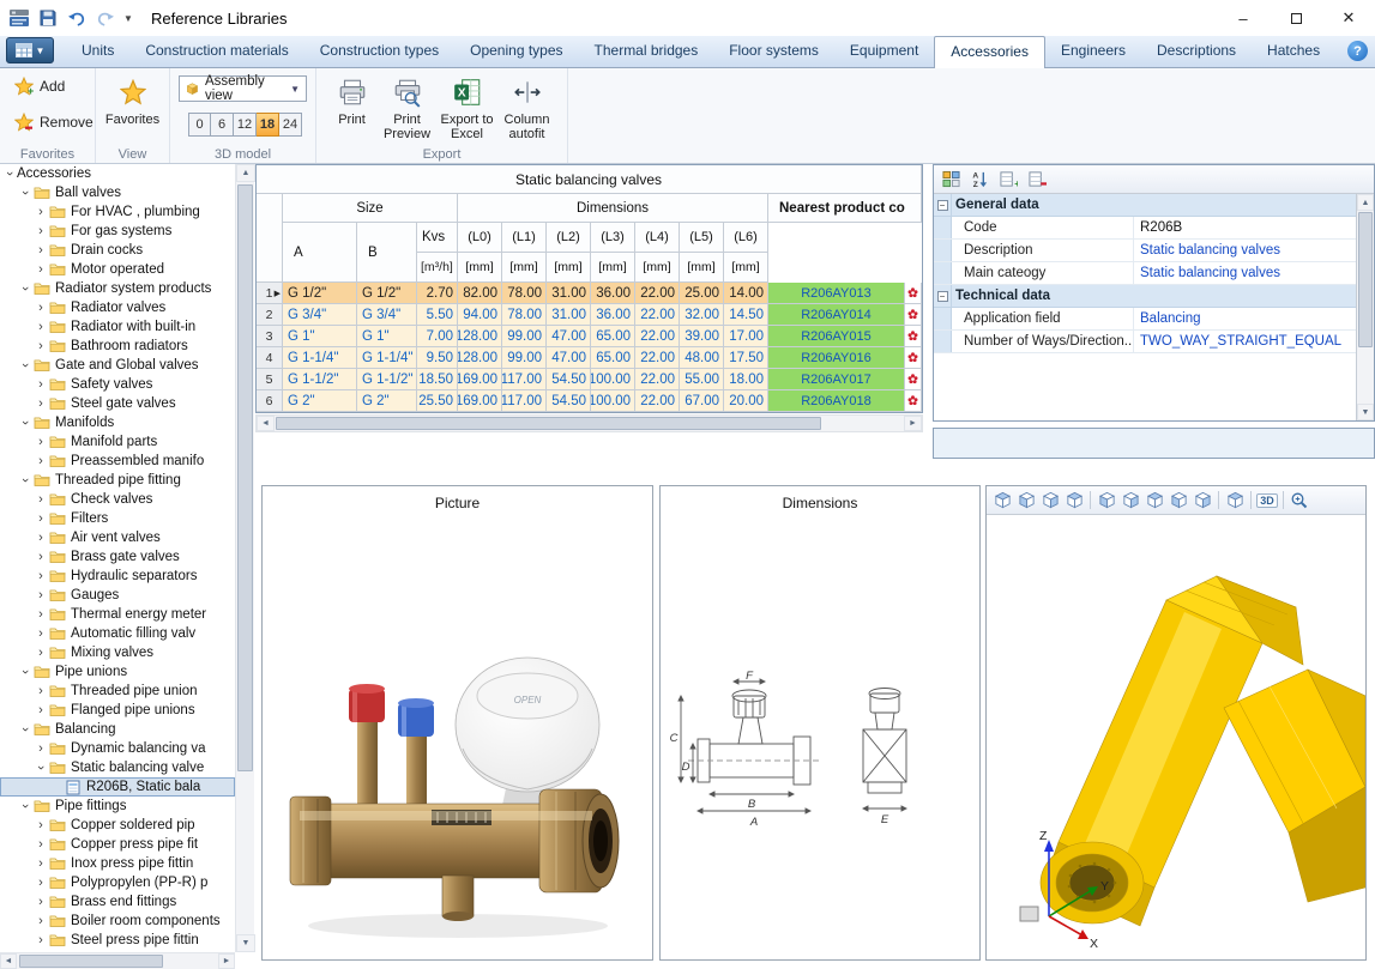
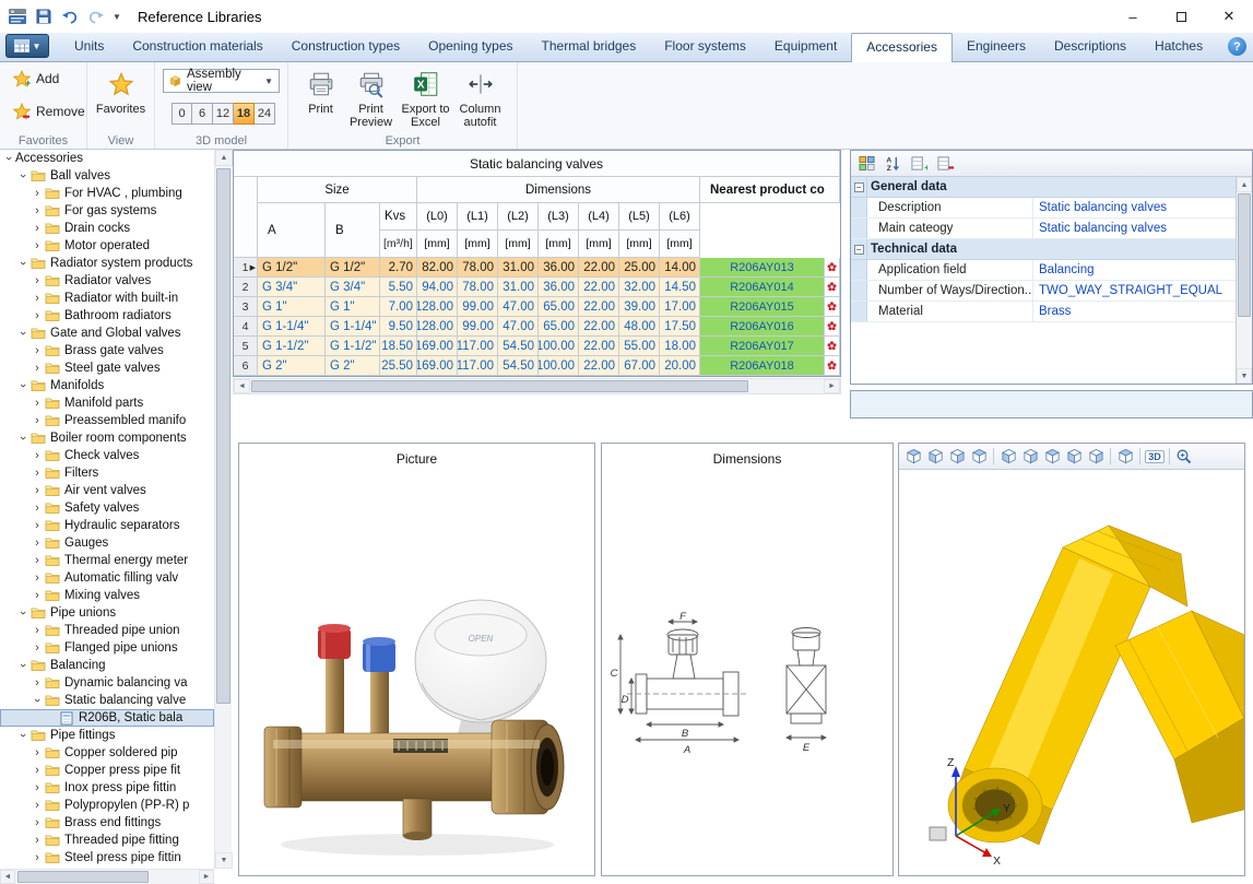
  ▼
  Reference Libraries
  –
  ✕
  ▼
  Units
  Construction materials
  Construction types
  Opening types
  Thermal bridges
  Floor systems
  Equipment
  Accessories
  Engineers
  Descriptions
  Hatches
  ?
  +
  Add
  Remove
  Favorites
  Favorites
  View
  Assembly view
  ▼
  0
  6
  12
  18
  24
  3D model
  Print
  Print Preview
  X
  Export to Excel
  Column autofit
  Export
  Accessories
  Ball valves
  ›
  For HVAC , plumbing
  ›
  For gas systems
  ›
  Drain cocks
  ›
  Motor operated
  Radiator system products
  ›
  Radiator valves
  ›
  Radiator with built-in
  ›
  Bathroom radiators
  Gate and Global valves
  ›
- Safety valves
+ Brass gate valves
  ›
  Steel gate valves
  Manifolds
  ›
  Manifold parts
  ›
  Preassembled manifo
- Threaded pipe fitting
+ Boiler room components
  ›
  Check valves
  ›
  Filters
  ›
  Air vent valves
  ›
- Brass gate valves
+ Safety valves
  ›
  Hydraulic separators
  ›
  Gauges
  ›
  Thermal energy meter
  ›
  Automatic filling valv
  ›
  Mixing valves
  Pipe unions
  ›
  Threaded pipe union
  ›
  Flanged pipe unions
  Balancing
  ›
  Dynamic balancing va
  Static balancing valve
  R206B, Static bala
  Pipe fittings
  ›
  Copper soldered pip
  ›
  Copper press pipe fit
  ›
  Inox press pipe fittin
  ›
  Polypropylen (PP-R) p
  ›
  Brass end fittings
  ›
- Boiler room components
+ Threaded pipe fitting
  ›
  Steel press pipe fittin
  Static balancing valves
  Size
  Dimensions
  Nearest product co
  A
  B
  Kvs
  [m³/h]
  (L0)
  [mm]
  (L1)
  [mm]
  (L2)
  [mm]
  (L3)
  [mm]
  (L4)
  [mm]
  (L5)
  [mm]
  (L6)
  [mm]
  1
  G 1/2"
  G 1/2"
  2.70
  82.00
  78.00
  31.00
  36.00
  22.00
  25.00
  14.00
  R206AY013
  2
  G 3/4"
  G 3/4"
  5.50
  94.00
  78.00
  31.00
  36.00
  22.00
  32.00
  14.50
  R206AY014
  3
  G 1"
  G 1"
  7.00
  128.00
  99.00
  47.00
  65.00
  22.00
  39.00
  17.00
  R206AY015
  4
  G 1-1/4"
  G 1-1/4"
  9.50
  128.00
  99.00
  47.00
  65.00
  22.00
  48.00
  17.50
  R206AY016
  5
  G 1-1/2"
  G 1-1/2"
  18.50
  169.00
  117.00
  54.50
  100.00
  22.00
  55.00
  18.00
  R206AY017
  6
  G 2"
  G 2"
  25.50
  169.00
  117.00
  54.50
  100.00
  22.00
  67.00
  20.00
  R206AY018
  +
  −
  General data
- Code
- R206B
  Description
  Static balancing valves
  Main cateogy
  Static balancing valves
  −
  Technical data
  Application field
  Balancing
  Number of Ways/Direction...
  TWO_WAY_STRAIGHT_EQUAL
+ Material
+ Brass
  Picture
  OPEN
  Dimensions
  F
  C
  D
  B
  A
  E
  3D
  Z
  Y
  X
